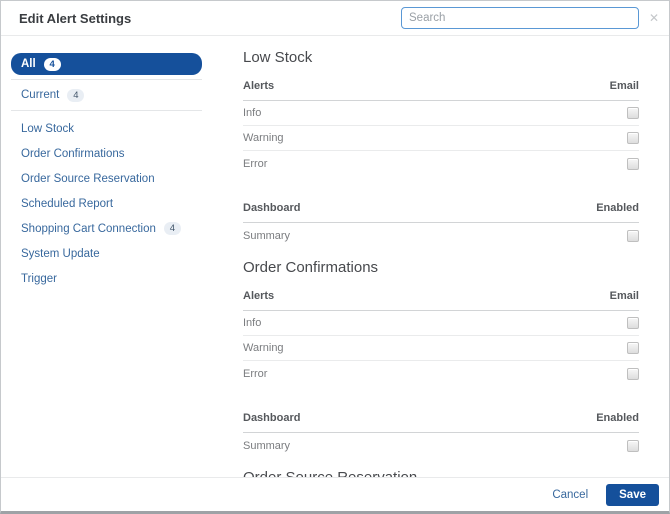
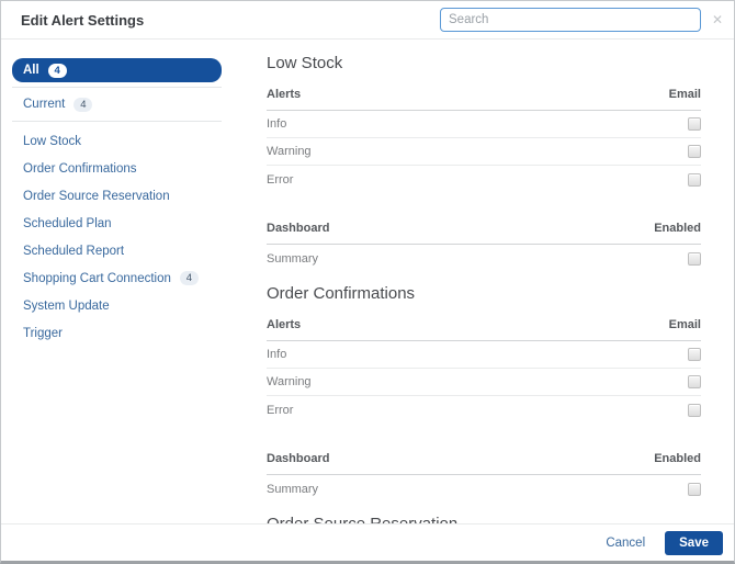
  Edit Alert Settings
  Search
  ✕
  All
  4
  Current
  4
  Low Stock
  Order Confirmations
  Order Source Reservation
+ Scheduled Plan
  Scheduled Report
  Shopping Cart Connection
  4
  System Update
  Trigger
  Low Stock
  Alerts
  Email
  Info
  Warning
  Error
  Dashboard
  Enabled
  Summary
  Order Confirmations
  Alerts
  Email
  Info
  Warning
  Error
  Dashboard
  Enabled
  Summary
  Cancel
  Save
